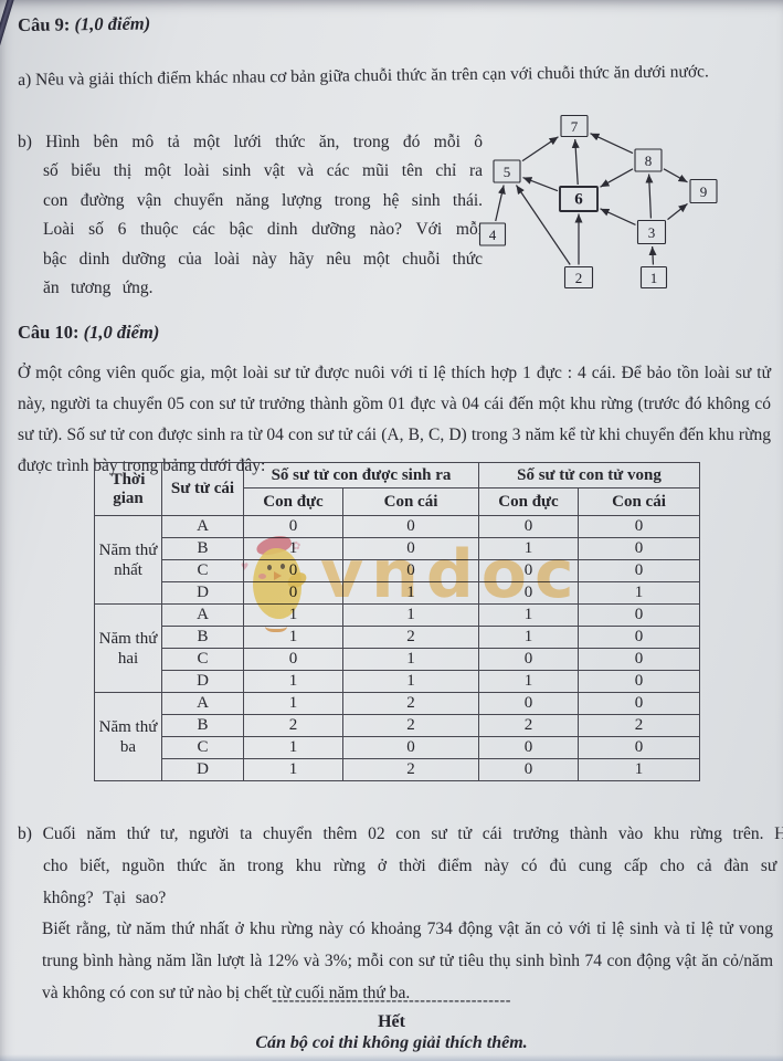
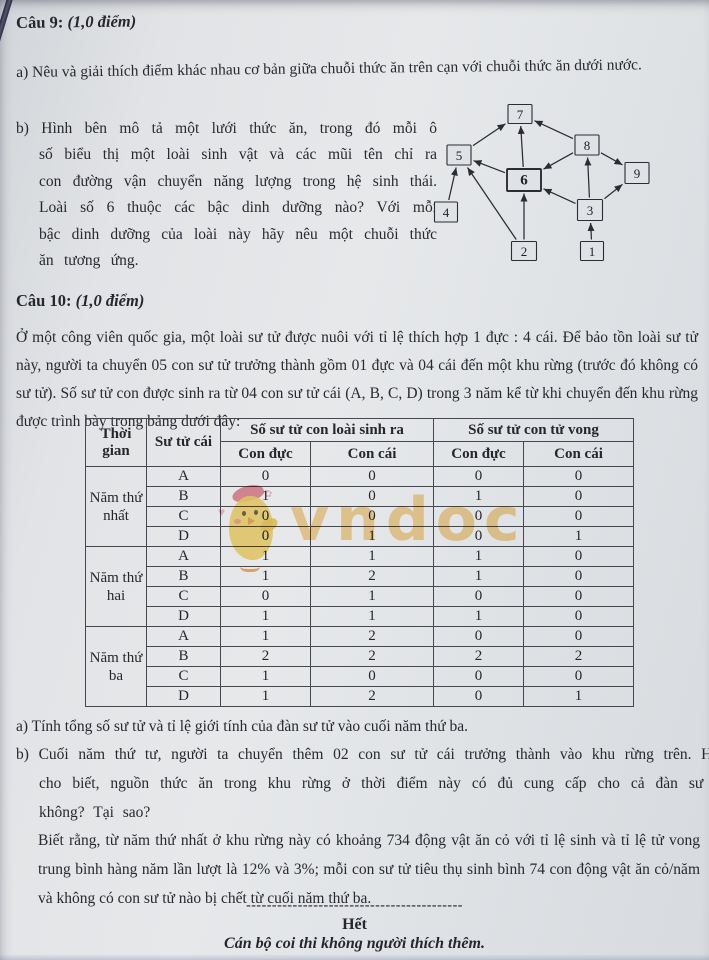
  Câu 9: (1,0 điểm)
  a) Nêu và giải thích điểm khác nhau cơ bản giữa chuỗi thức ăn trên cạn với chuỗi thức ăn dưới nước.
  b) Hình bên mô tả một lưới thức ăn, trong đó mỗi ô số biểu thị một loài sinh vật và các mũi tên chỉ ra con đường vận chuyển năng lượng trong hệ sinh thái. Loài số 6 thuộc các bậc dinh dưỡng nào? Với mỗ bậc dinh dưỡng của loài này hãy nêu một chuỗi thức ăn tương ứng.
  7
  8
  5
  9
  6
  4
  3
  2
  1
  Câu 10: (1,0 điểm)
  Ở một công viên quốc gia, một loài sư tử được nuôi với tỉ lệ thích hợp 1 đực : 4 cái. Để bảo tồn loài sư tử này, người ta chuyển 05 con sư tử trưởng thành gồm 01 đực và 04 cái đến một khu rừng (trước đó không có sư tử). Số sư tử con được sinh ra từ 04 con sư tử cái (A, B, C, D) trong 3 năm kể từ khi chuyển đến khu rừng được trình bày trong bảng dưới đây:
- Thời gian	Sư tử cái	Số sư tử con được sinh ra	Số sư tử con tử vong
+ Thời gian	Sư tử cái	Số sư tử con loài sinh ra	Số sư tử con tử vong
  Con đực	Con cái	Con đực	Con cái
  Năm thứ nhất	A	0	0	0	0
  B	1	0	1	0
  C	0	0	0	0
  D	0	1	0	1
  Năm thứ hai	A	1	1	1	0
  B	1	2	1	0
  C	0	1	0	0
  D	1	1	1	0
  Năm thứ ba	A	1	2	0	0
  B	2	2	2	2
  C	1	0	0	0
  D	1	2	0	1
+ a) Tính tổng số sư tử và tỉ lệ giới tính của đàn sư tử vào cuối năm thứ ba.
  b) Cuối năm thứ tư, người ta chuyển thêm 02 con sư tử cái trưởng thành vào khu rừng trên. H cho biết, nguồn thức ăn trong khu rừng ở thời điểm này có đủ cung cấp cho cả đàn sư không? Tại sao?
  Biết rằng, từ năm thứ nhất ở khu rừng này có khoảng 734 động vật ăn cỏ với tỉ lệ sinh và tỉ lệ tử vong trung bình hàng năm lần lượt là 12% và 3%; mỗi con sư tử tiêu thụ sinh bình 74 con động vật ăn cỏ/năm và không có con sư tử nào bị chết từ cuối năm thứ ba.
  ------------------------------------------
  Hết
- Cán bộ coi thi không giải thích thêm.
+ Cán bộ coi thi không người thích thêm.
  ♥
  ✿
  vndoc
